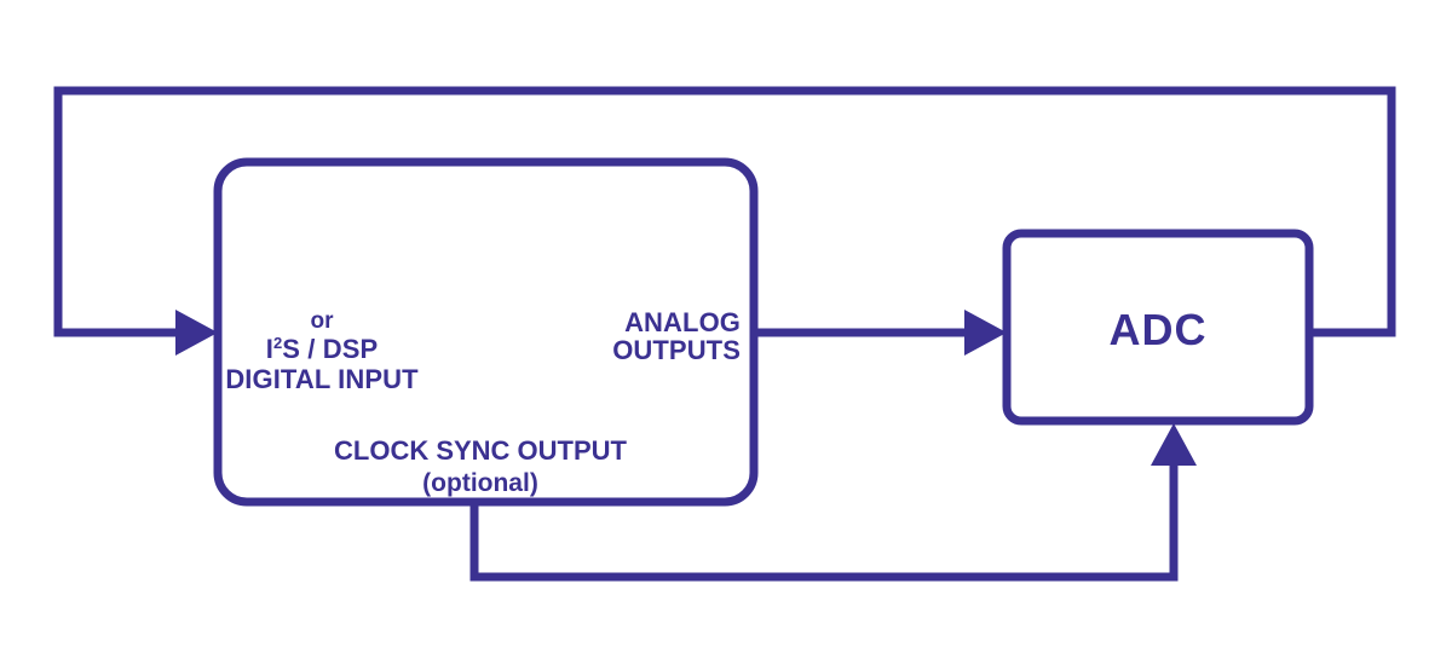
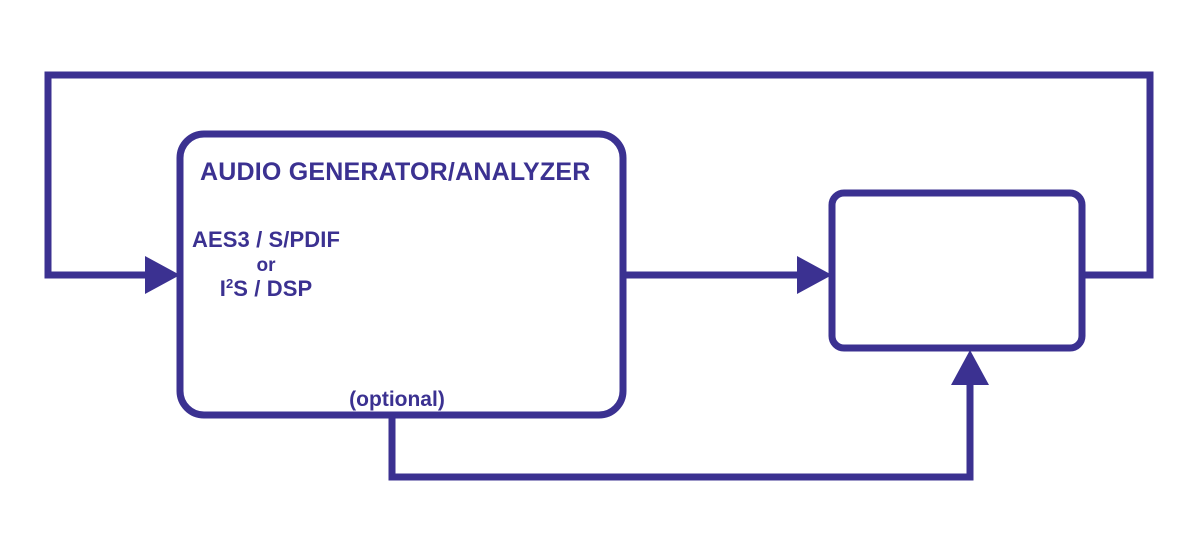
+ AUDIO GENERATOR/ANALYZER
+ AES3 / S/PDIF
  or
  I2S / DSP
- DIGITAL INPUT
- ANALOG
- OUTPUTS
- CLOCK SYNC OUTPUT
  (optional)
- ADC
